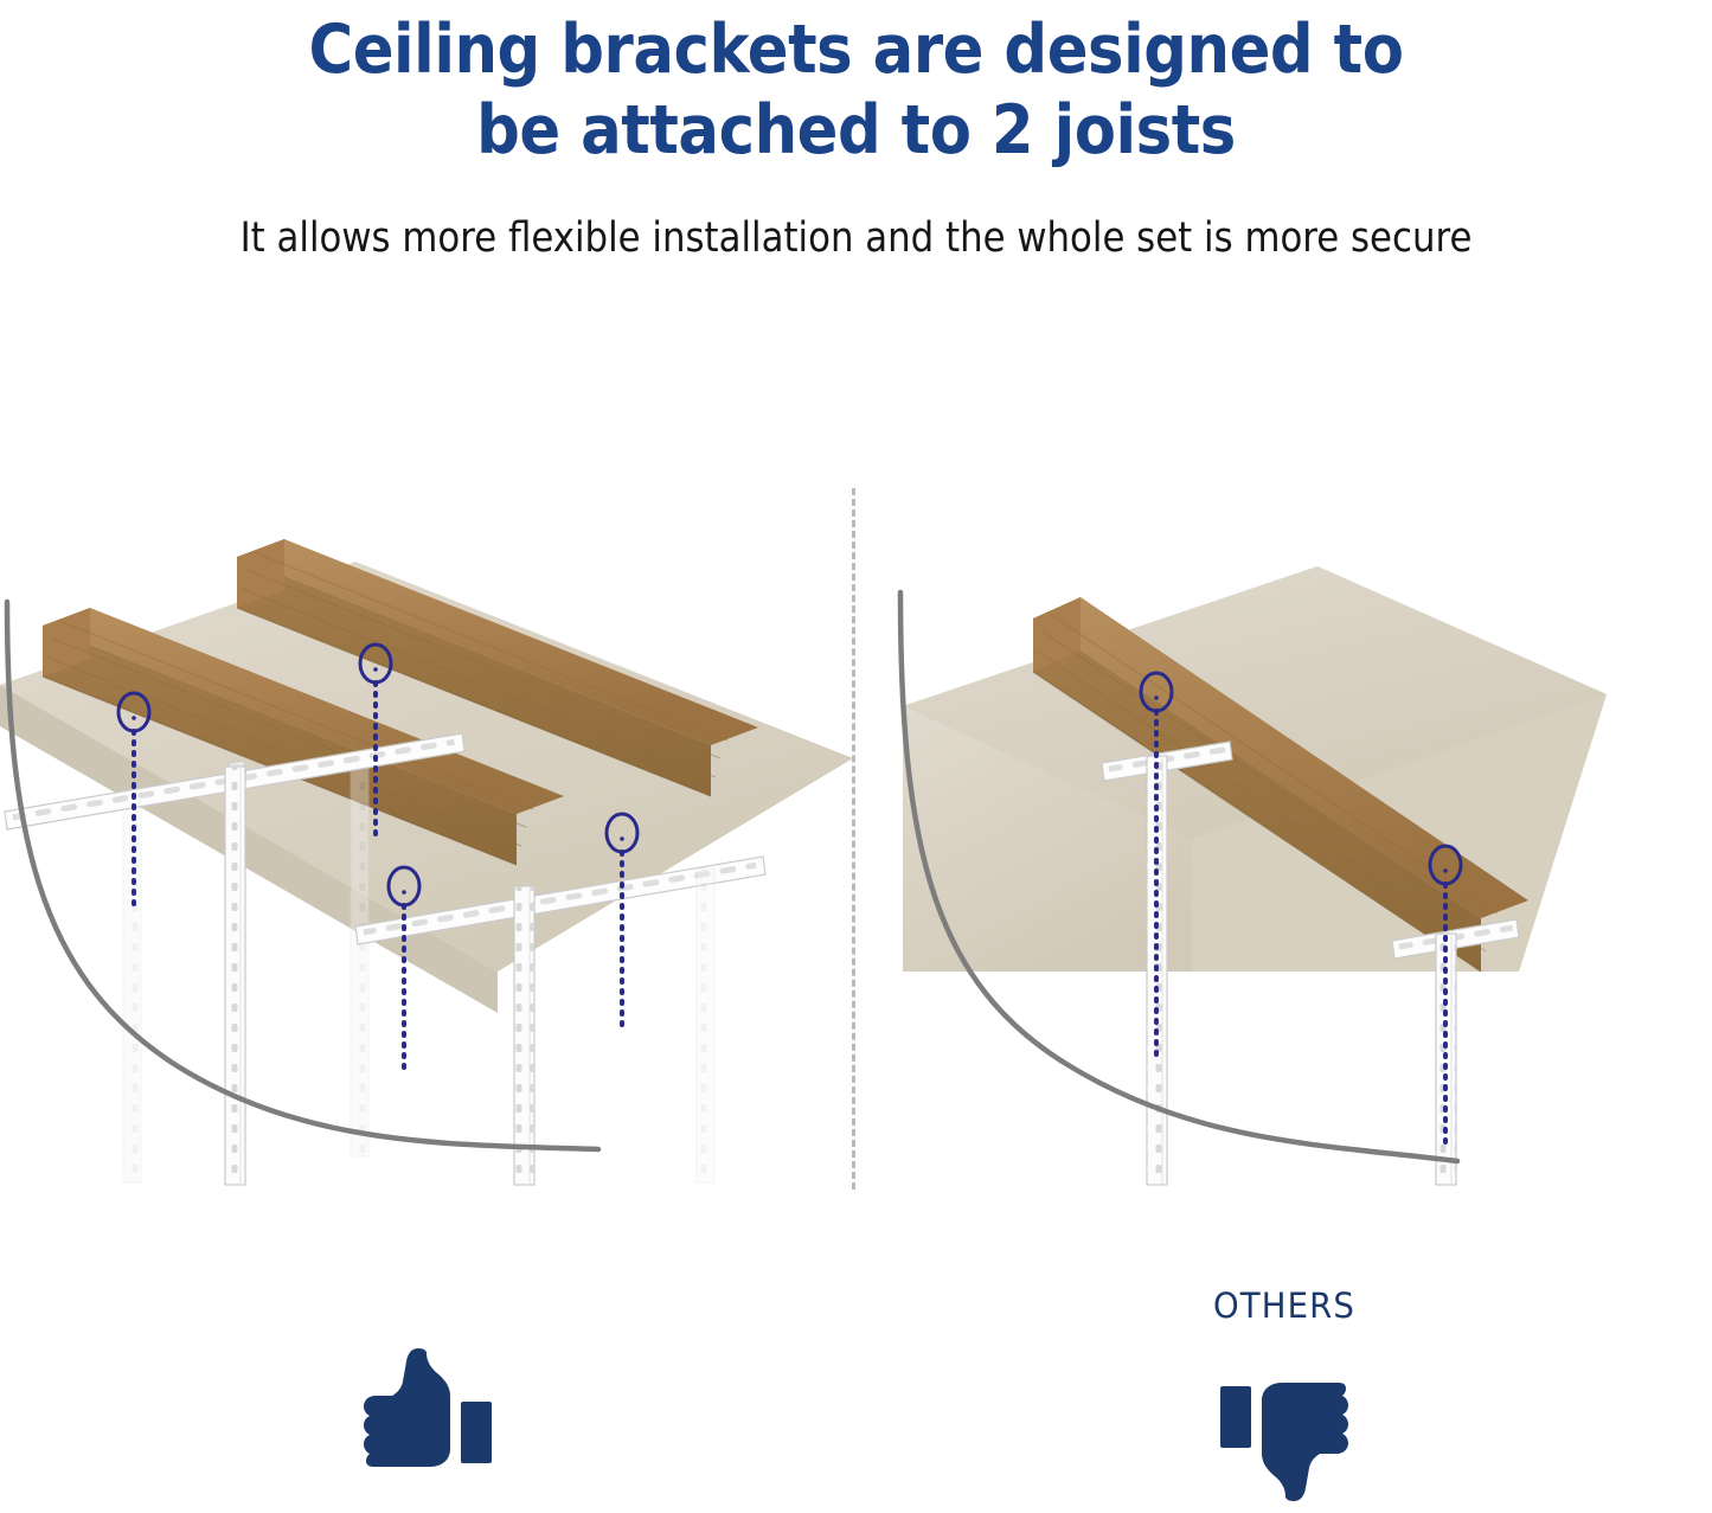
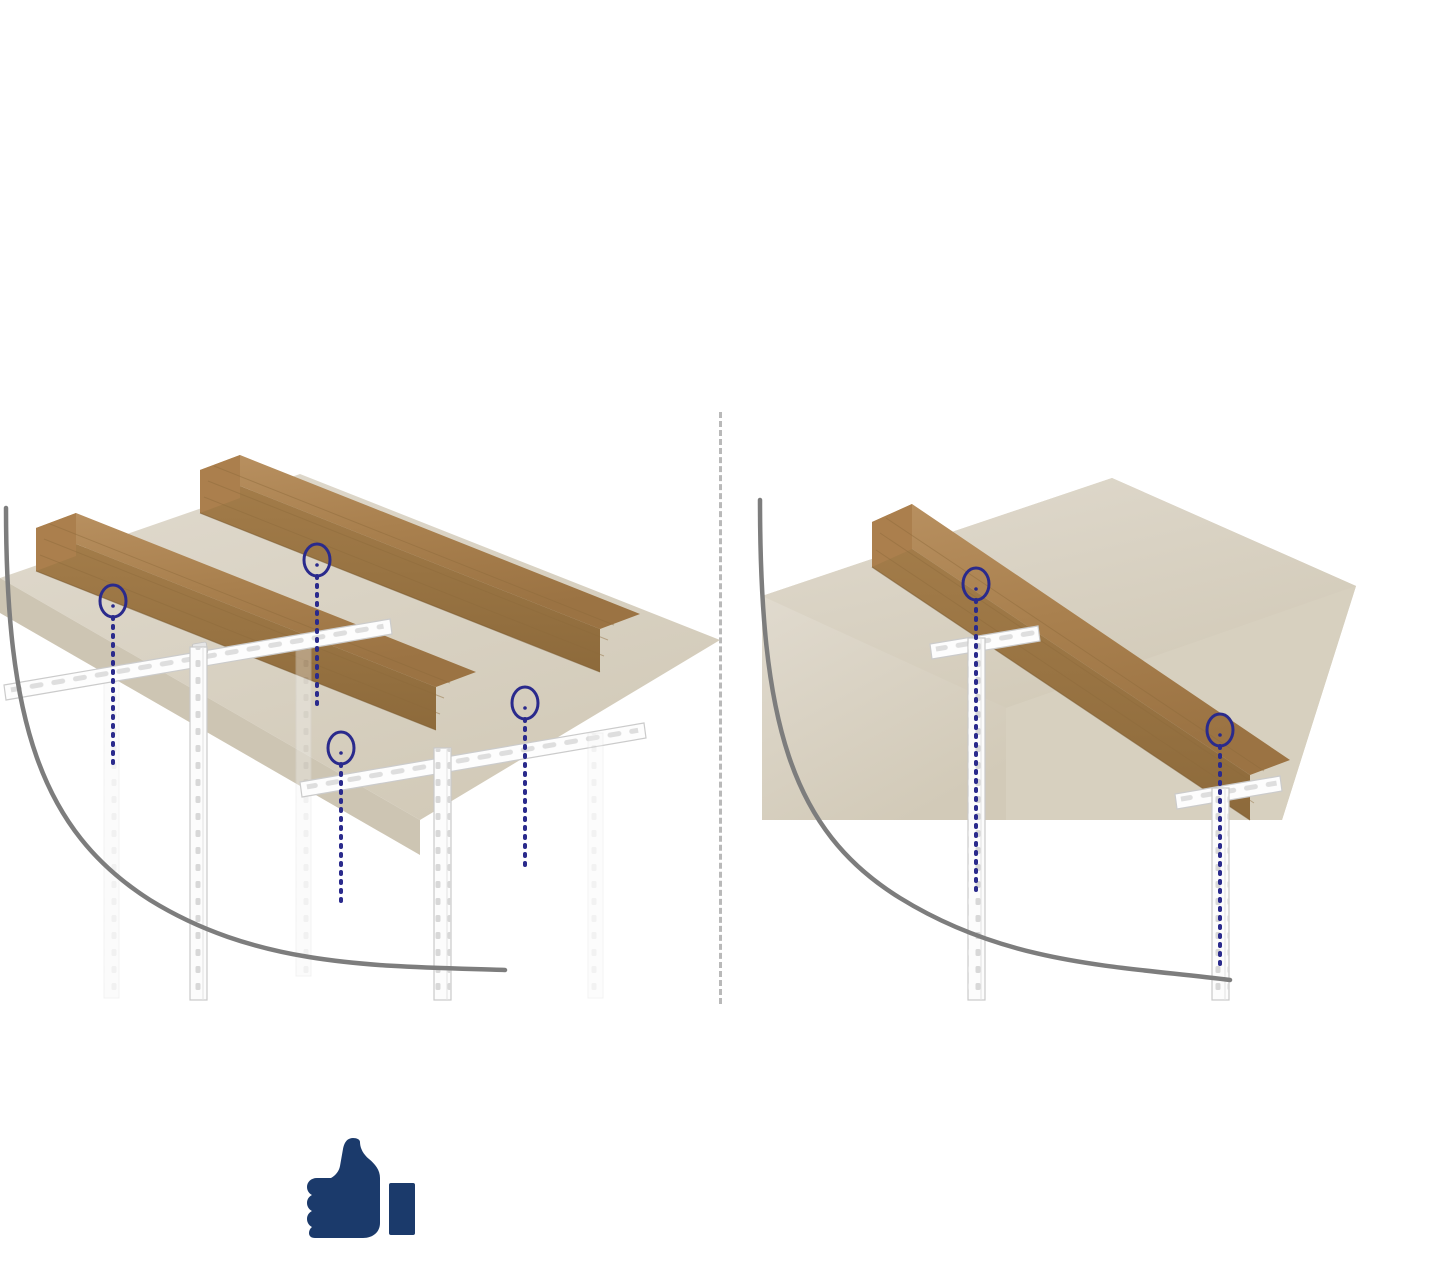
- Ceiling brackets are designed to
- be attached to 2 joists
- It allows more flexible installation and the whole set is more secure
- OTHERS
